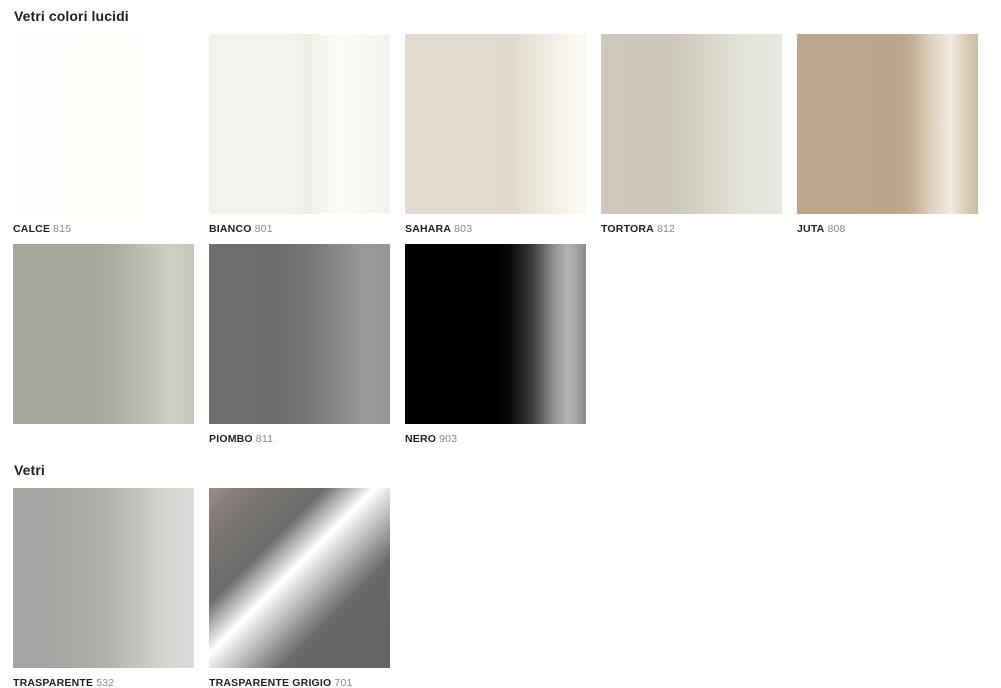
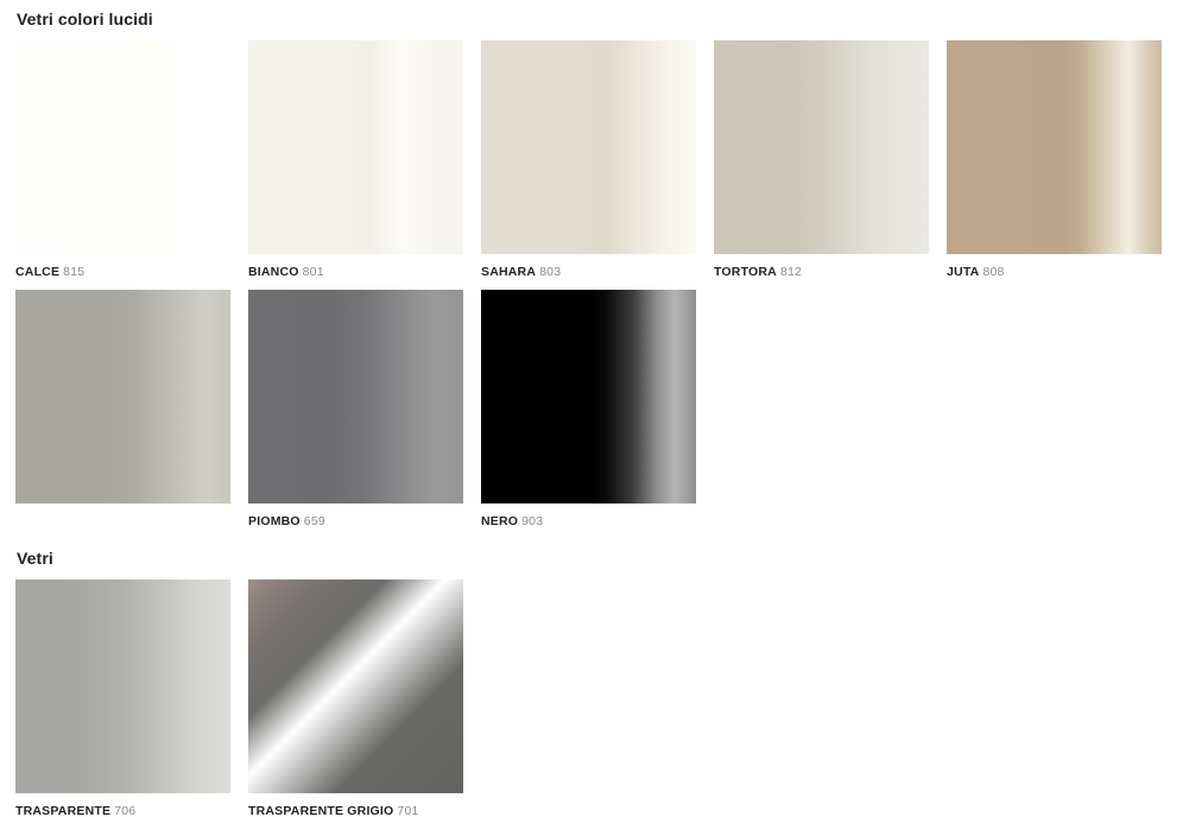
  Vetri colori lucidi
  CALCE 815
  BIANCO 801
  SAHARA 803
  TORTORA 812
  JUTA 808
- PIOMBO 811
+ PIOMBO 659
  NERO 903
  Vetri
- TRASPARENTE 532
+ TRASPARENTE 706
  TRASPARENTE GRIGIO 701
